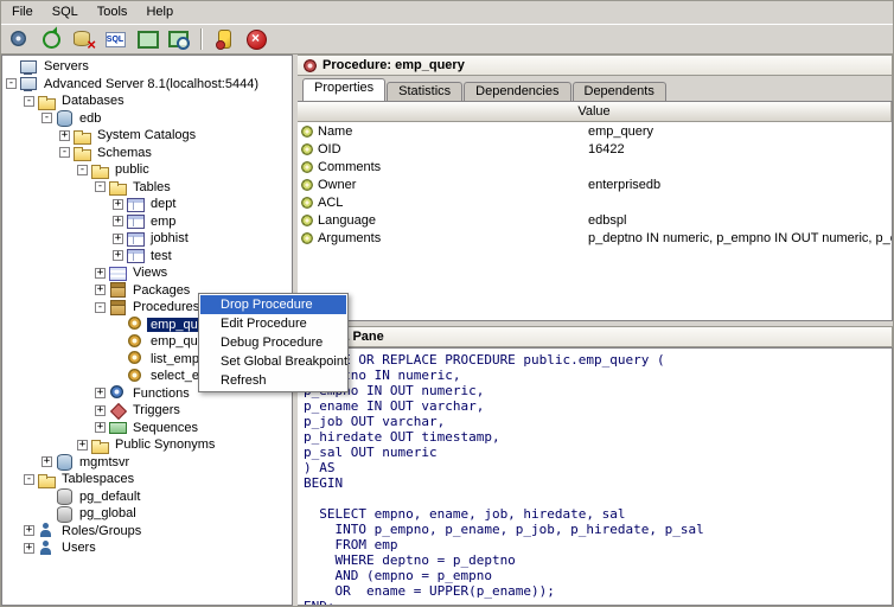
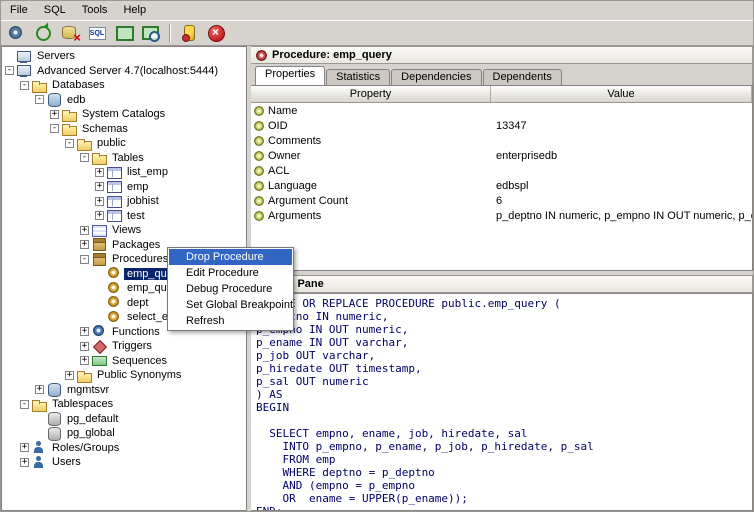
  File
  SQL
  Tools
  Help
  Servers
  -
- Advanced Server 8.1(localhost:5444)
+ Advanced Server 4.7(localhost:5444)
  -
  Databases
  -
  edb
  +
  System Catalogs
  -
  Schemas
  -
  public
  -
  Tables
  +
- dept
+ list_emp
  +
  emp
  +
  jobhist
  +
  test
  +
  Views
  +
  Packages
  -
  Procedures
- list_emp
+ dept
  select_e
  +
  Functions
  +
  Triggers
  +
  Sequences
  +
  Public Synonyms
  +
  mgmtsvr
  -
  Tablespaces
  pg_default
  pg_global
  +
  Roles/Groups
  +
  Users
  Procedure: emp_query
  Properties
  Statistics
  Dependencies
  Dependents
+ Property
  Value
  Name
- emp_query
  OID
- 16422
+ 13347
  Comments
  Owner
  enterprisedb
  ACL
  Language
  edbspl
+ Argument Count
+ 6
  Arguments
  p_deptno IN numeric, p_empno IN OUT numeric, p_
  OR REPLACE PROCEDURE public.emp_query (
  o IN OUT numeric,
  p_ename IN OUT varchar,
  p_job OUT varchar,
  p_hiredate OUT timestamp,
  p_sal OUT numeric
  ) AS
  BEGIN
  SELECT empno, ename, job, hiredate, sal
  INTO p_empno, p_ename, p_job, p_hiredate, p_sal
  FROM emp
  WHERE deptno = p_deptno
  AND (empno = p_empno
  OR ename = UPPER(p_ename));
  Drop Procedure
  Edit Procedure
  Debug Procedure
  Set Global Breakpoint
  Refresh
